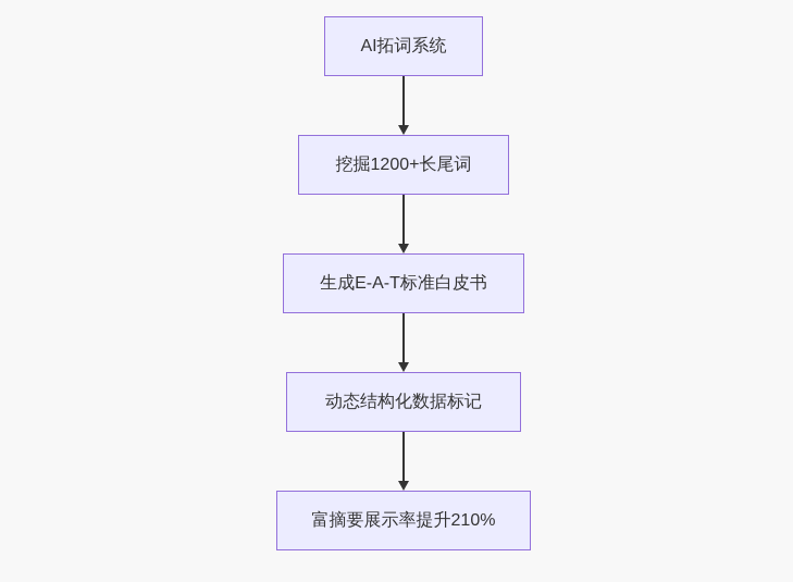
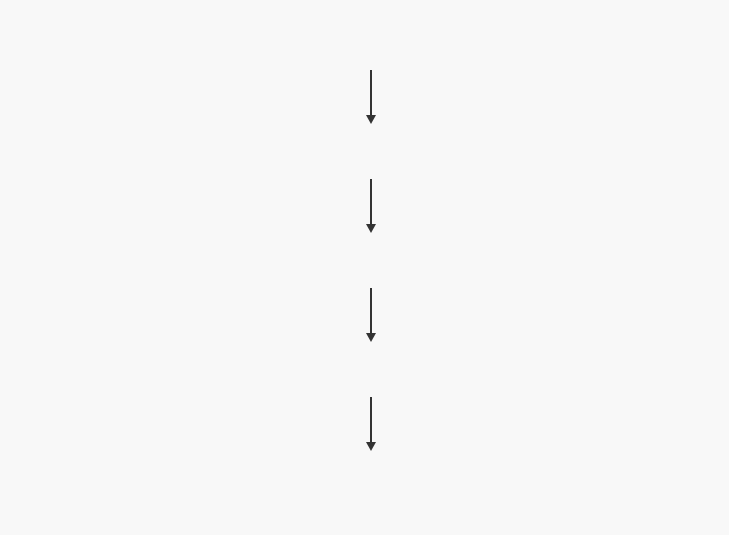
- AI拓词系统
- 挖掘1200+长尾词
- 生成E-A-T标准白皮书
- 动态结构化数据标记
- 富摘要展示率提升210%
